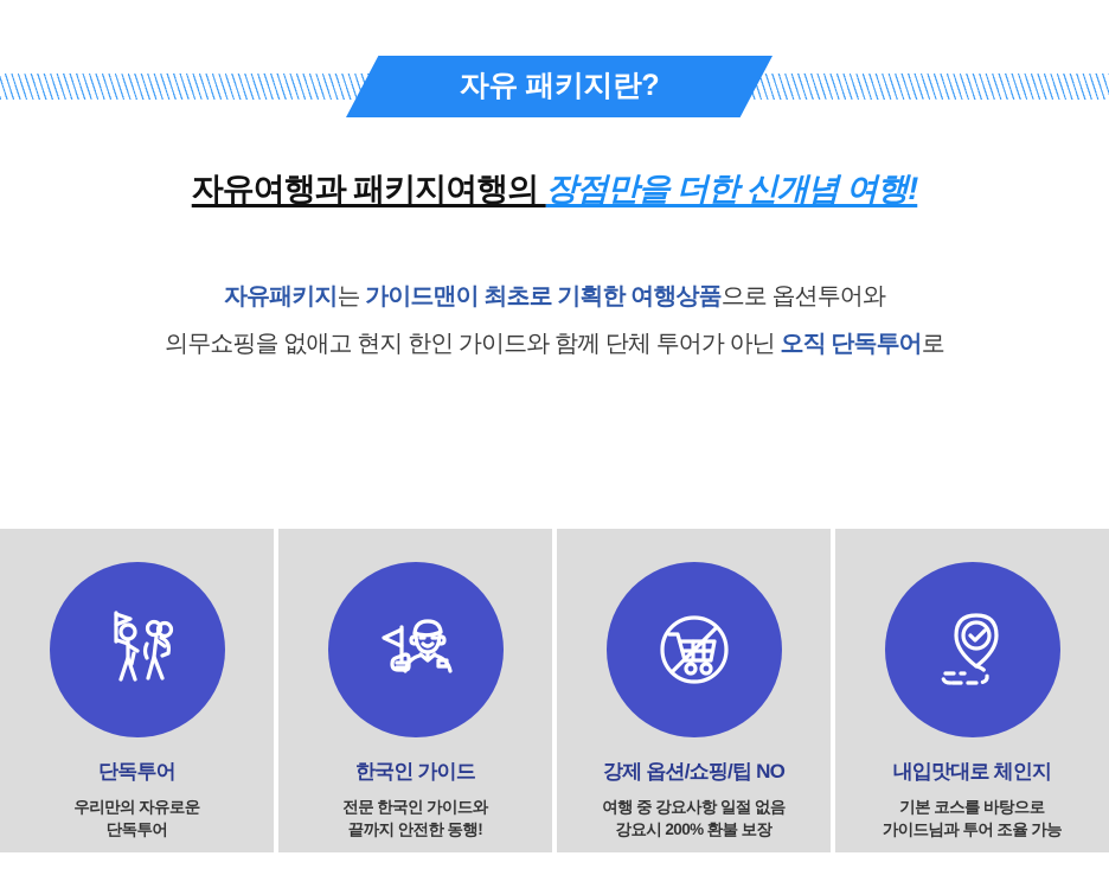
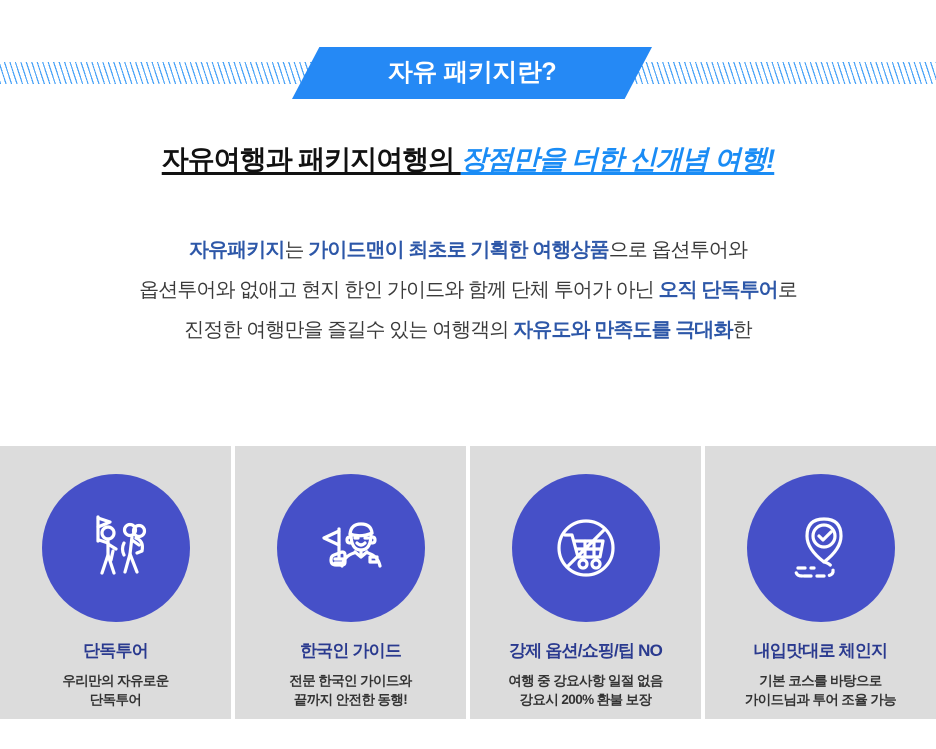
  자유 패키지란?
  자유여행과 패키지여행의 장점만을 더한 신개념 여행!
  자유패키지는 가이드맨이 최초로 기획한 여행상품으로 옵션투어와
- 의무쇼핑을 없애고 현지 한인 가이드와 함께 단체 투어가 아닌 오직 단독투어로
+ 옵션투어와 없애고 현지 한인 가이드와 함께 단체 투어가 아닌 오직 단독투어로
+ 진정한 여행만을 즐길수 있는 여행객의 자유도와 만족도를 극대화한
  단독투어
  우리만의 자유로운
  단독투어
  한국인 가이드
  전문 한국인 가이드와
  끝까지 안전한 동행!
  강제 옵션/쇼핑/팁 NO
  여행 중 강요사항 일절 없음
  강요시 200% 환불 보장
  내입맛대로 체인지
  기본 코스를 바탕으로
  가이드님과 투어 조율 가능
